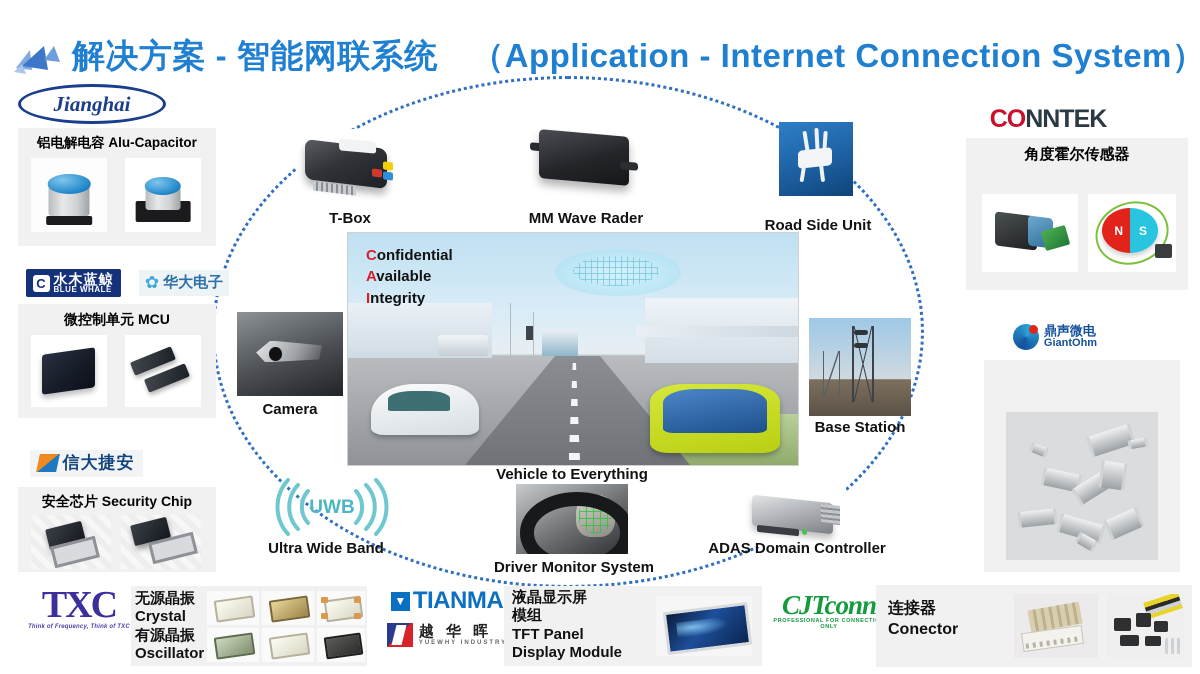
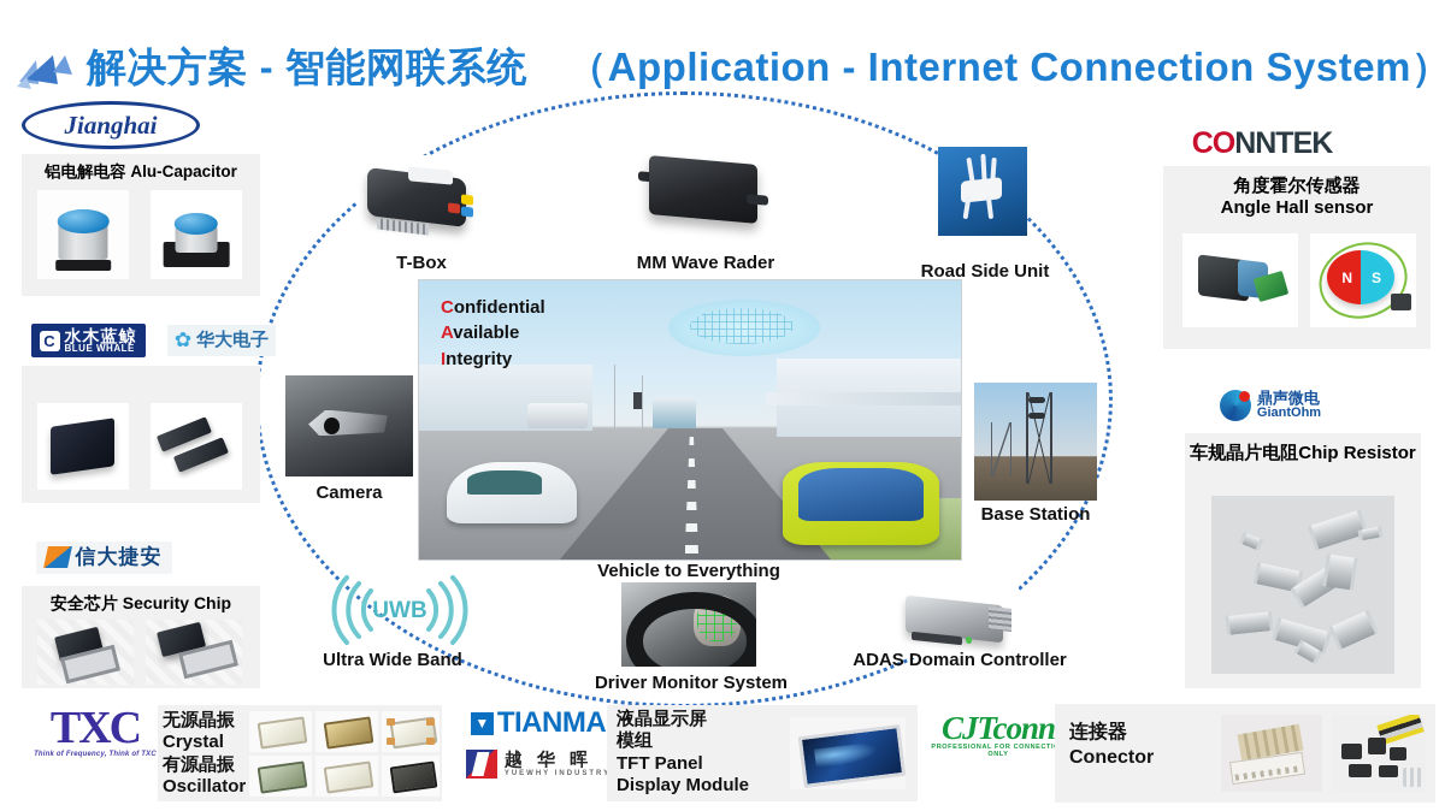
  解决方案 - 智能网联系统 （Application - Internet Connection System）
  Jianghai
  铝电解电容 Alu-Capacitor
  C
  水木蓝鲸
  BLUE WHALE
  ✿
  华大电子
- 微控制单元 MCU
  信大捷安
  安全芯片 Security Chip
  CO
  NNTEK
  角度霍尔传感器
+ Angle Hall sensor
  N
  S
  鼎声微电
  GiantOhm
+ 车规晶片电阻Chip Resistor
  T-Box
  MM Wave Rader
  Road Side Unit
  Camera
  Base Station
  Confidential
  Available
  Integrity
  Vehicle to Everything
  UWB
  Ultra Wide Band
  Driver Monitor System
  ADAS Domain Controller
  TXC
  无源晶振
  Crystal
  有源晶振
  Oscillator
  ▼
  TIANMA
  越 华 晖
  液晶显示屏
  模组
  TFT Panel
  Display Module
  CJTconn
  连接器
  Conector
